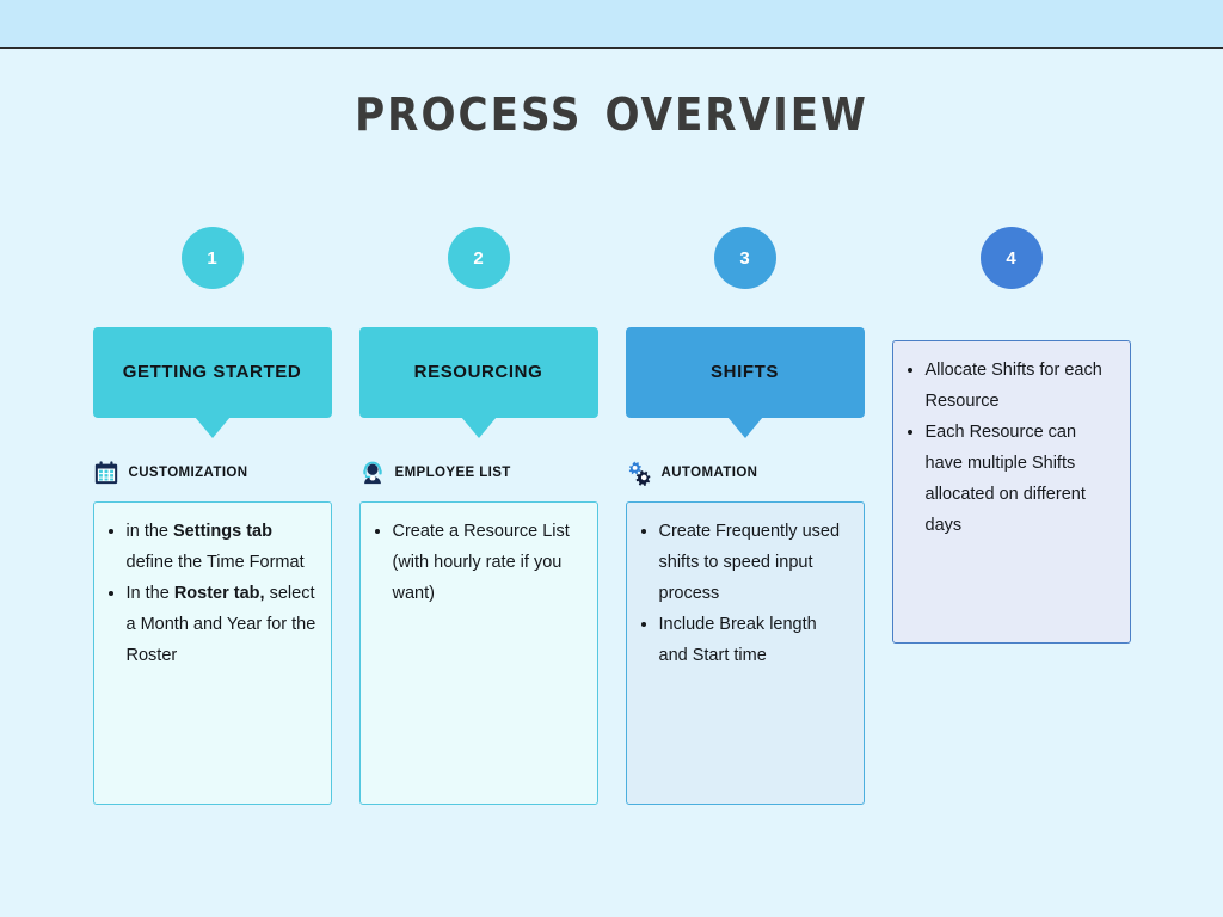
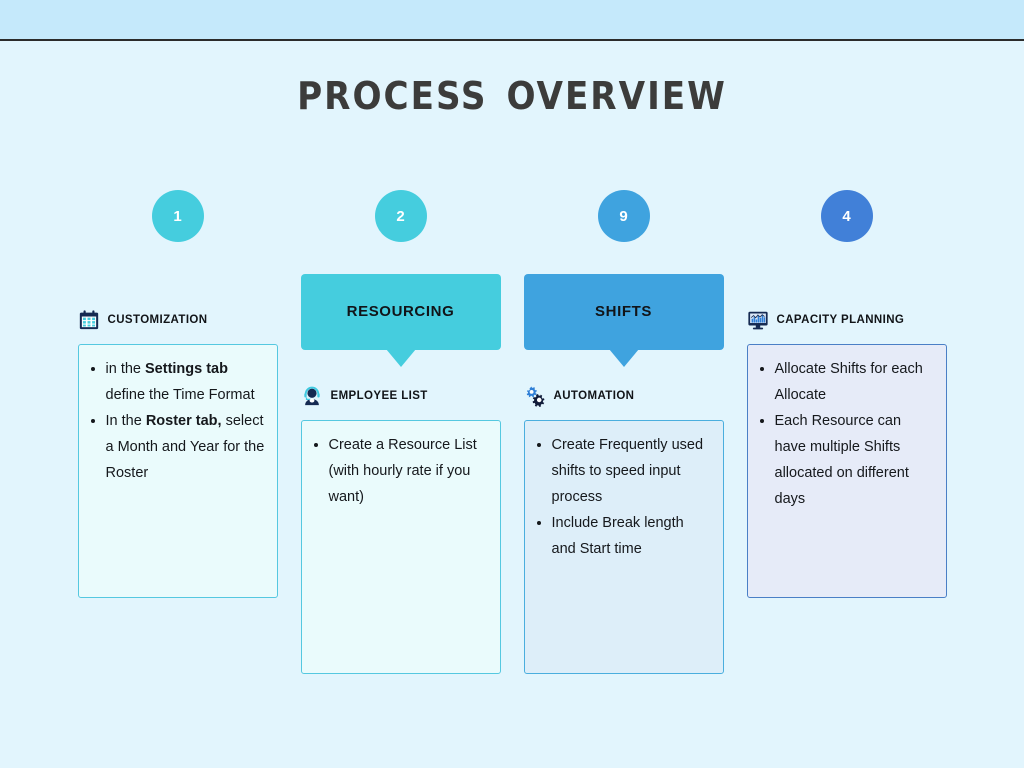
  process overview
  1
- GETTING STARTED
  CUSTOMIZATION
  in the Settings tab define the Time Format
  In the Roster tab, select a Month and Year for the Roster
  2
  RESOURCING
  EMPLOYEE LIST
  Create a Resource List (with hourly rate if you want)
- 3
+ 9
  SHIFTS
  AUTOMATION
  Create Frequently used shifts to speed input process
  Include Break length and Start time
  4
+ CAPACITY PLANNING
- Allocate Shifts for each Resource
+ Allocate Shifts for each Allocate
  Each Resource can have multiple Shifts allocated on different days
